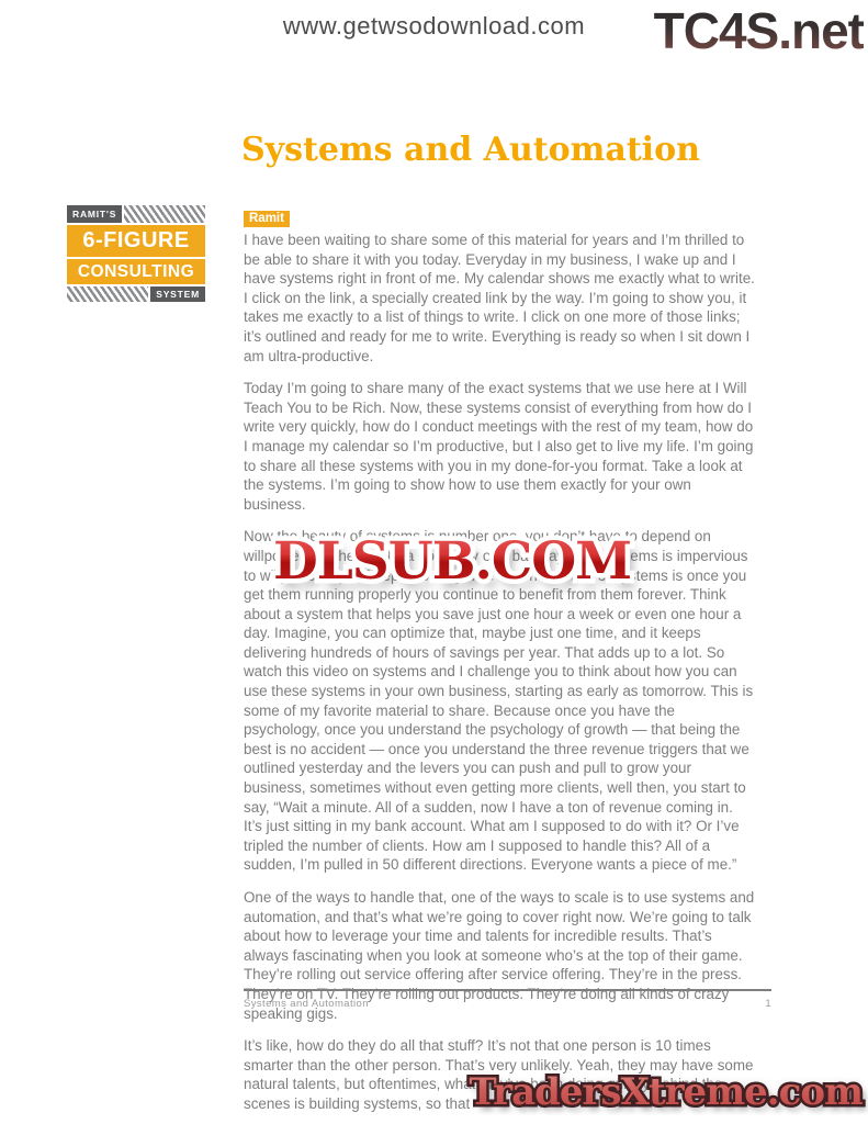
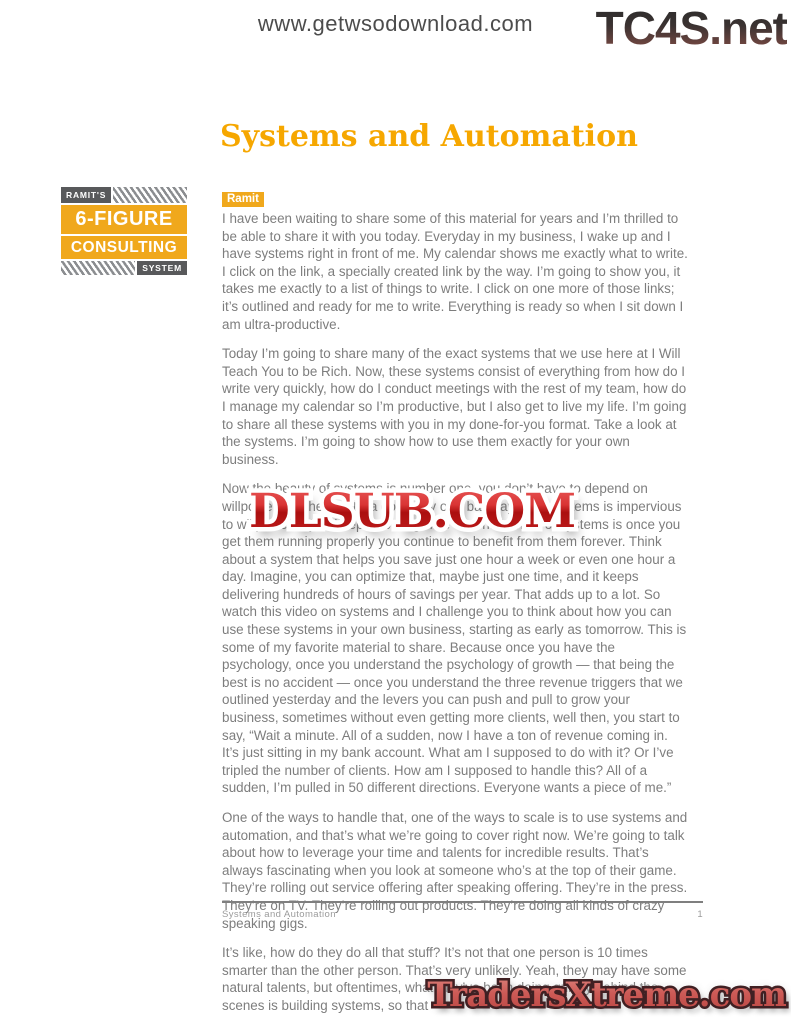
  www.getwsodownload.com
  TC4S.net
  Systems and Automation
  RAMIT'S
  6-FIGURE
  CONSULTING
  SYSTEM
  Ramit
  I have been waiting to share some of this material for years and I’m thrilled to be able to share it with you today. Everyday in my business, I wake up and I have systems right in front of me. My calendar shows me exactly what to write. I click on the link, a specially created link by the way. I’m going to show you, it takes me exactly to a list of things to write. I click on one more of those links; it’s outlined and ready for me to write. Everything is ready so when I sit down I am ultra-productive.
  Today I’m going to share many of the exact systems that we use here at I Will Teach You to be Rich. Now, these systems consist of everything from how do I write very quickly, how do I conduct meetings with the rest of my team, how do I manage my calendar so I’m productive, but I also get to live my life. I’m going to share all these systems with you in my done-for-you format. Take a look at the systems. I’m going to show how to use them exactly for your own business.
  Nowo depend on willpems is impervious to wstems is once you get them running properly you continue to benefit from them forever. Think about a system that helps you save just one hour a week or even one hour a day. Imagine, you can optimize that, maybe just one time, and it keeps delivering hundreds of hours of savings per year. That adds up to a lot. So watch this video on systems and I challenge you to think about how you can use these systems in your own business, starting as early as tomorrow. This is some of my favorite material to share. Because once you have the psychology, once you understand the psychology of growth — that being the best is no accident — once you understand the three revenue triggers that we outlined yesterday and the levers you can push and pull to grow your business, sometimes without even getting more clients, well then, you start to say, “Wait a minute. All of a sudden, now I have a ton of revenue coming in. It’s just sitting in my bank account. What am I supposed to do with it? Or I’ve tripled the number of clients. How am I supposed to handle this? All of a sudden, I’m pulled in 50 different directions. Everyone wants a piece of me.”
- One of the ways to handle that, one of the ways to scale is to use systems and automation, and that’s what we’re going to cover right now. We’re going to talk about how to leverage your time and talents for incredible results. That’s always fascinating when you look at someone who’s at the top of their game. They’re rolling out service offering after service offering. They’re in the press. They’re on TV. They’re rolling out products. They’re doing all kinds of crazy speaking gigs.
+ One of the ways to handle that, one of the ways to scale is to use systems and automation, and that’s what we’re going to cover right now. We’re going to talk about how to leverage your time and talents for incredible results. That’s always fascinating when you look at someone who’s at the top of their game. They’re rolling out service offering after speaking offering. They’re in the press. They’re on TV. They’re rolling out products. They’re doing all kinds of crazy speaking gigs.
  It’s like, how do they do all that stuff? It’s not that one person is 10 times smarter than the other person. That’s very unlikely. Yeah, they may have some natural talents, but oftentimes, wha scenes is building systems, so tha
  DLSUB.COM
  Systems and Automation
  1
  TradersXtreme.com
